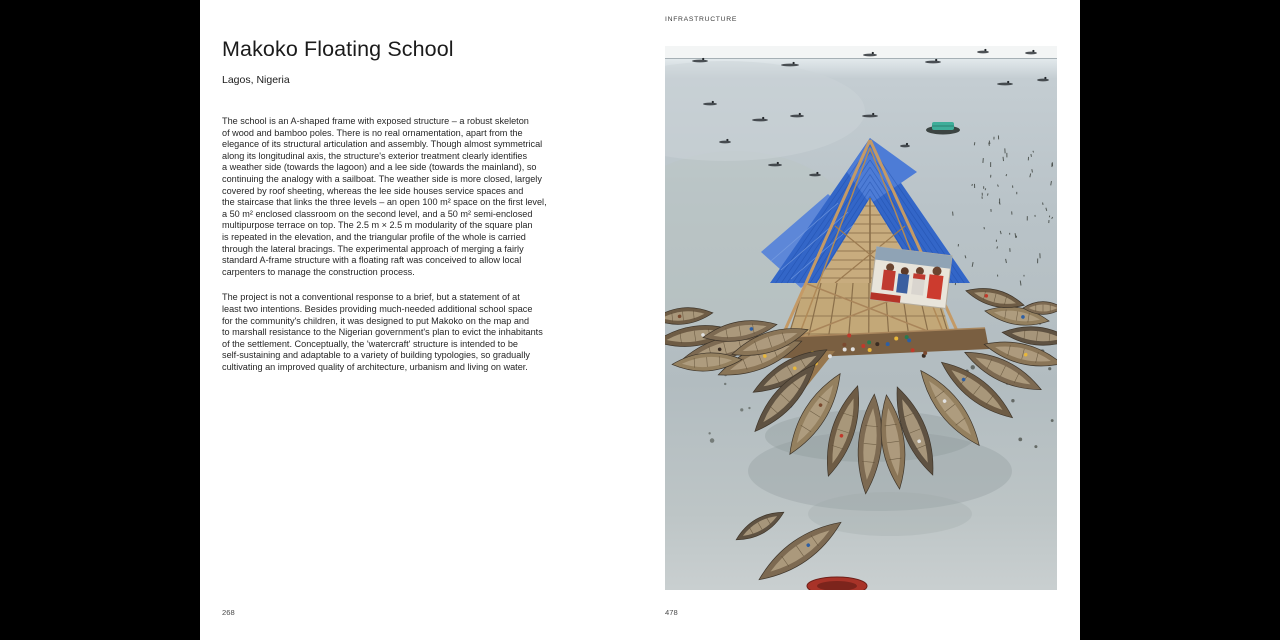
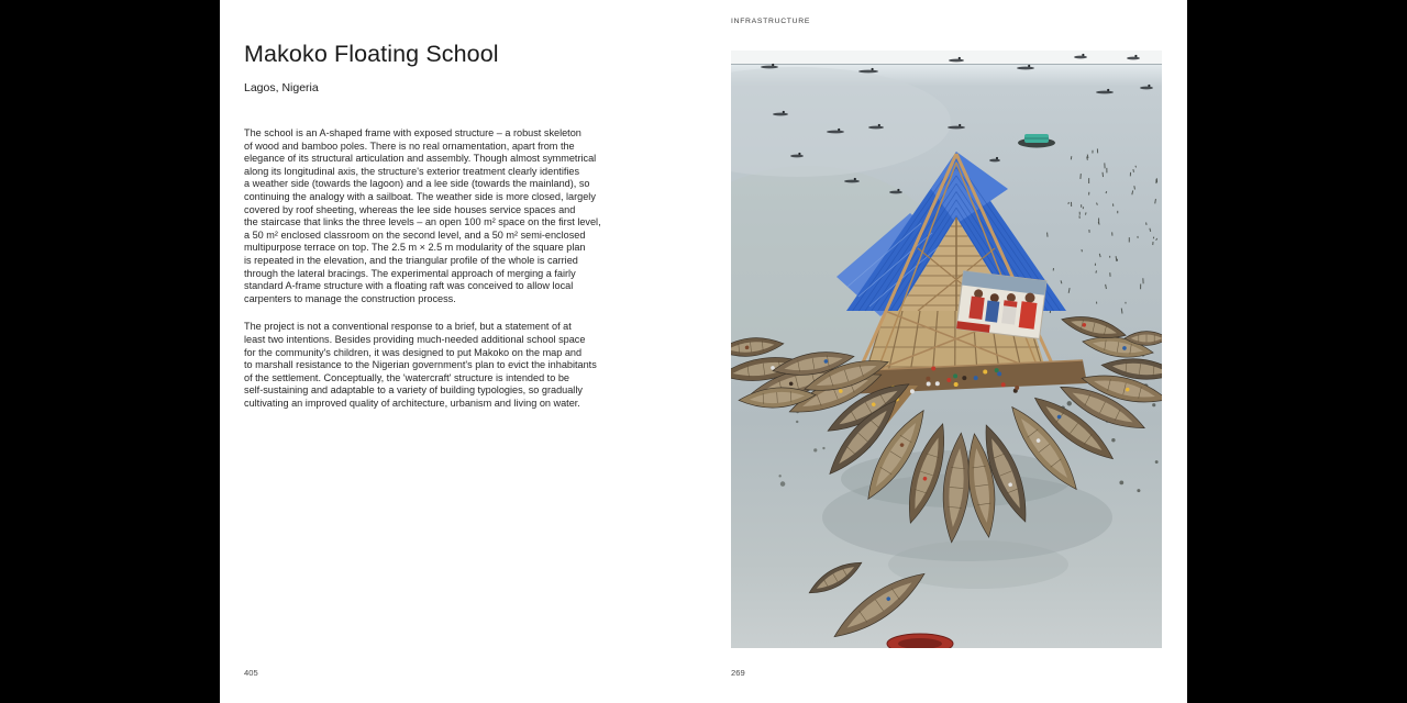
  Makoko Floating School
  Lagos, Nigeria
  The school is an A-shaped frame with exposed structure – a robust skeleton
  of wood and bamboo poles. There is no real ornamentation, apart from the
  elegance of its structural articulation and assembly. Though almost symmetrical
  along its longitudinal axis, the structure's exterior treatment clearly identifies
  a weather side (towards the lagoon) and a lee side (towards the mainland), so
  continuing the analogy with a sailboat. The weather side is more closed, largely
  covered by roof sheeting, whereas the lee side houses service spaces and
  the staircase that links the three levels – an open 100 m² space on the first level,
  a 50 m² enclosed classroom on the second level, and a 50 m² semi-enclosed
  multipurpose terrace on top. The 2.5 m × 2.5 m modularity of the square plan
  is repeated in the elevation, and the triangular profile of the whole is carried
  through the lateral bracings. The experimental approach of merging a fairly
  standard A-frame structure with a floating raft was conceived to allow local
  carpenters to manage the construction process.
  The project is not a conventional response to a brief, but a statement of at
  least two intentions. Besides providing much-needed additional school space
  for the community's children, it was designed to put Makoko on the map and
  to marshall resistance to the Nigerian government's plan to evict the inhabitants
  of the settlement. Conceptually, the 'watercraft' structure is intended to be
  self-sustaining and adaptable to a variety of building typologies, so gradually
  cultivating an improved quality of architecture, urbanism and living on water.
- 268
+ 405
- 478
+ 269
